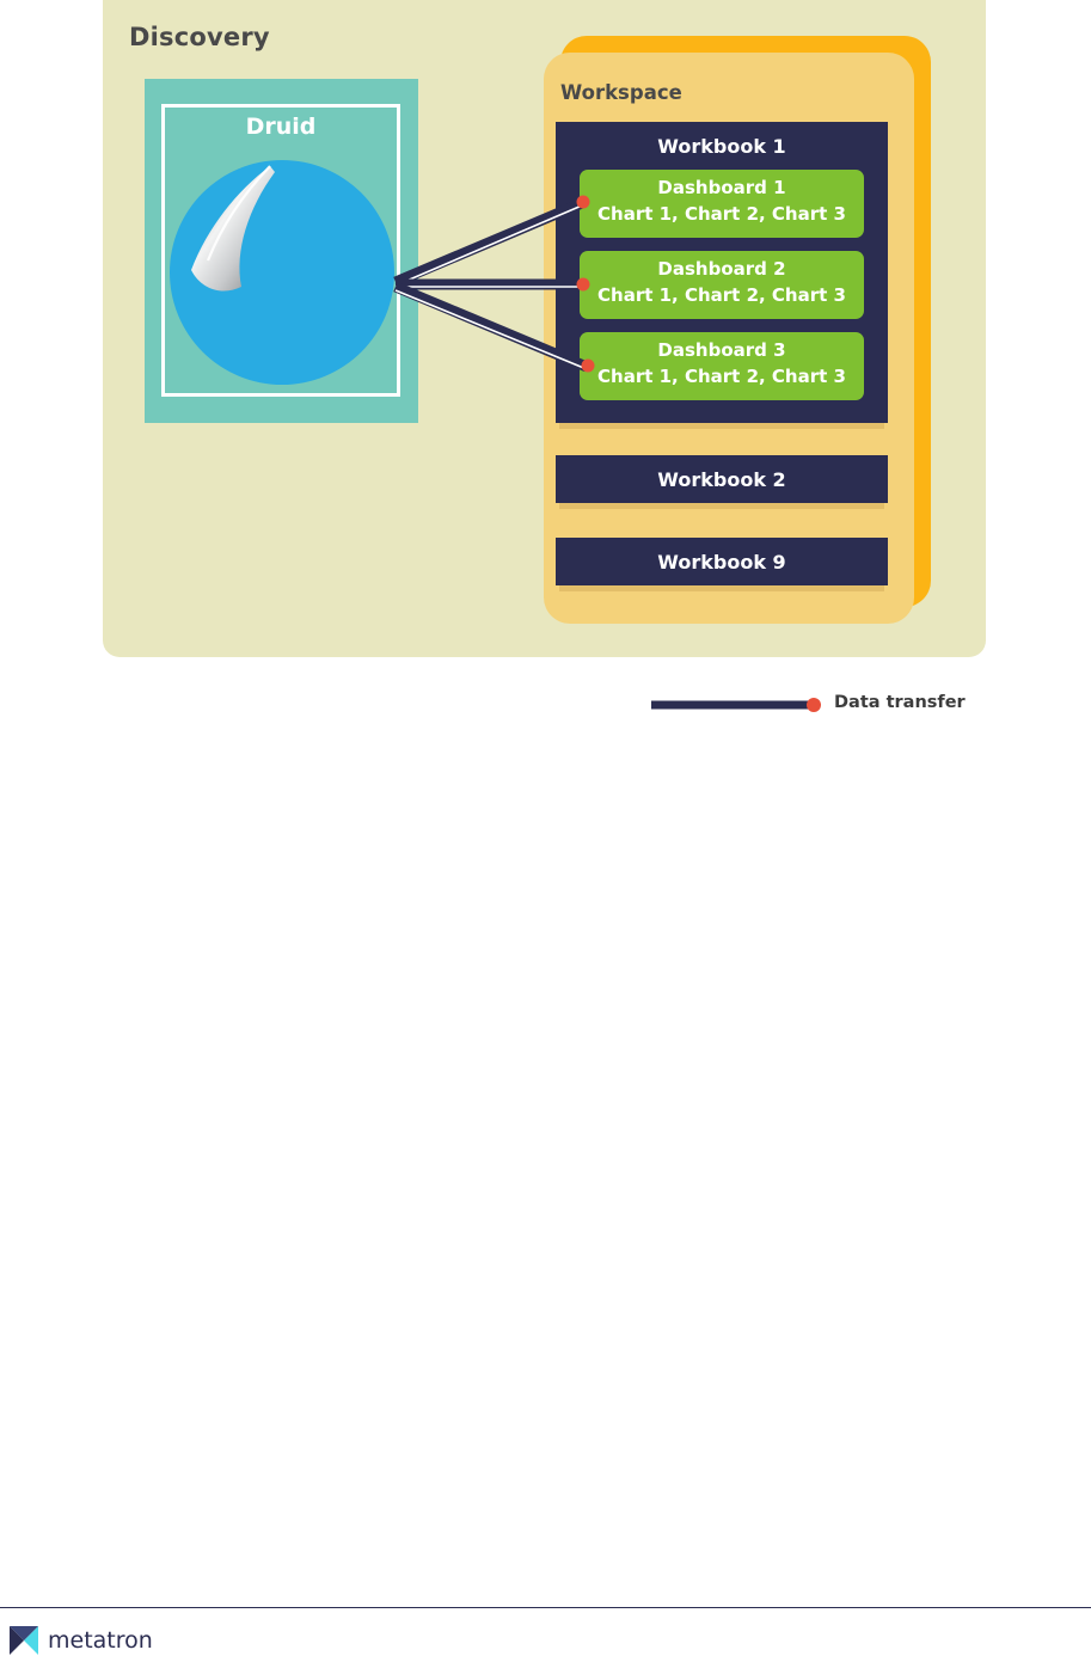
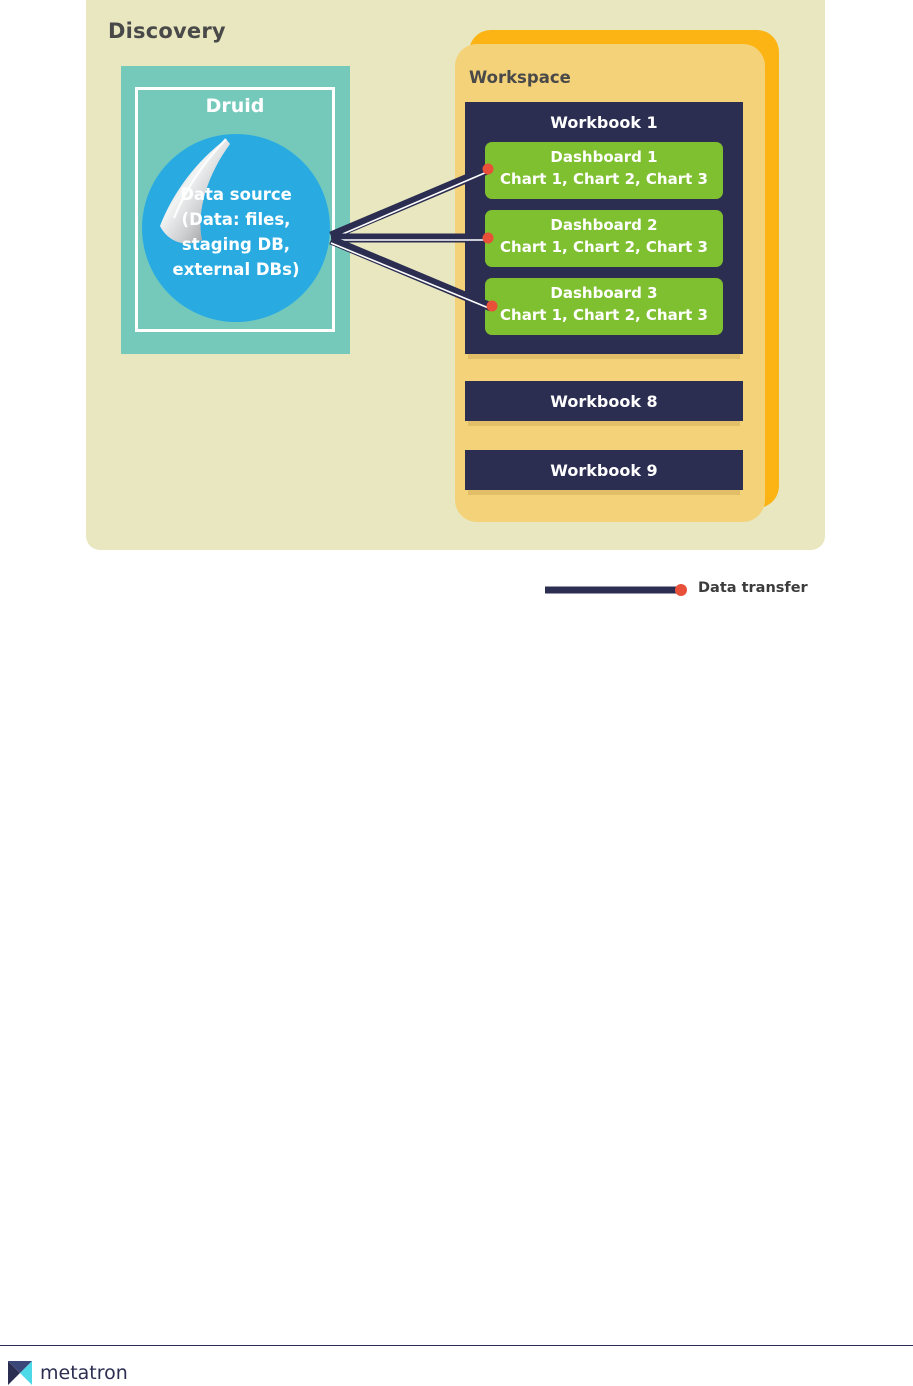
  Discovery
  Druid
+ Data source
+ (Data: files,
+ staging DB,
+ external DBs)
  Workspace
  Workbook 1
  Dashboard 1
  Chart 1, Chart 2, Chart 3
  Dashboard 2
  Chart 1, Chart 2, Chart 3
  Dashboard 3
  Chart 1, Chart 2, Chart 3
- Workbook 2
+ Workbook 8
  Workbook 9
  Data transfer
  metatron
